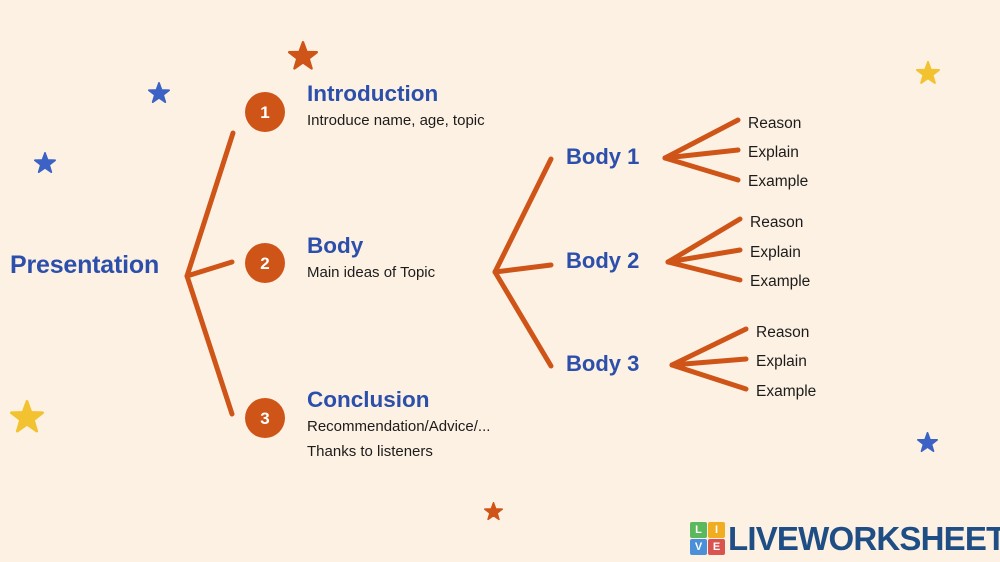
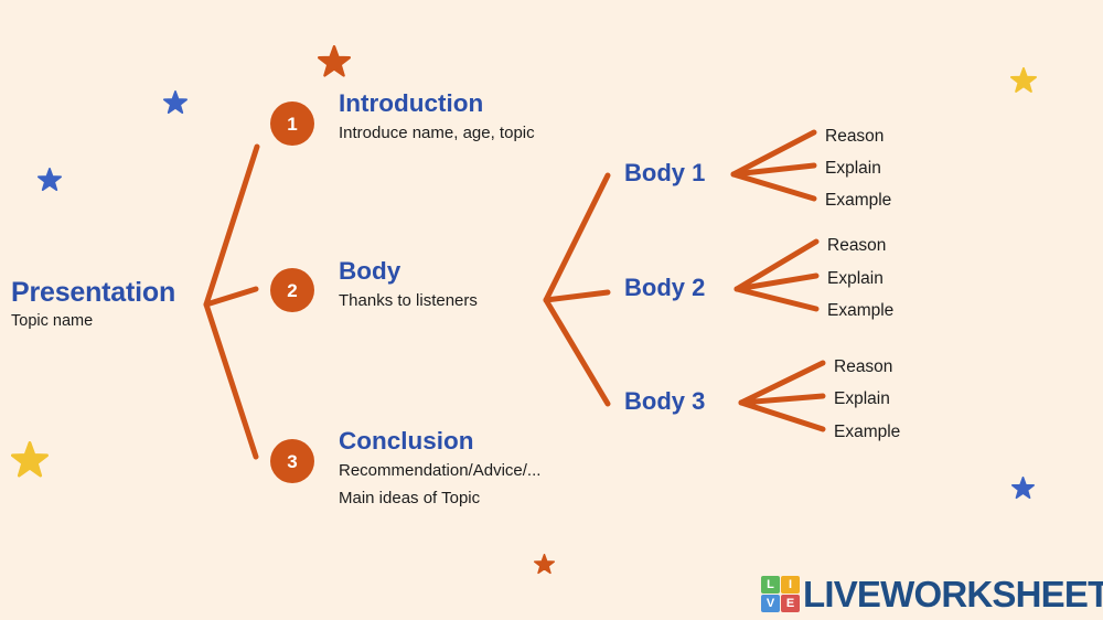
  Presentation
+ Topic name
  1
  2
  3
  Introduction
  Introduce name, age, topic
  Body
- Main ideas of Topic
+ Thanks to listeners
  Conclusion
  Recommendation/Advice/...
- Thanks to listeners
+ Main ideas of Topic
  Body 1
  Body 2
  Body 3
  Reason
  Explain
  Example
  Reason
  Explain
  Example
  Reason
  Explain
  Example
  L
  I
  V
  E
  LIVEWORKSHEET
